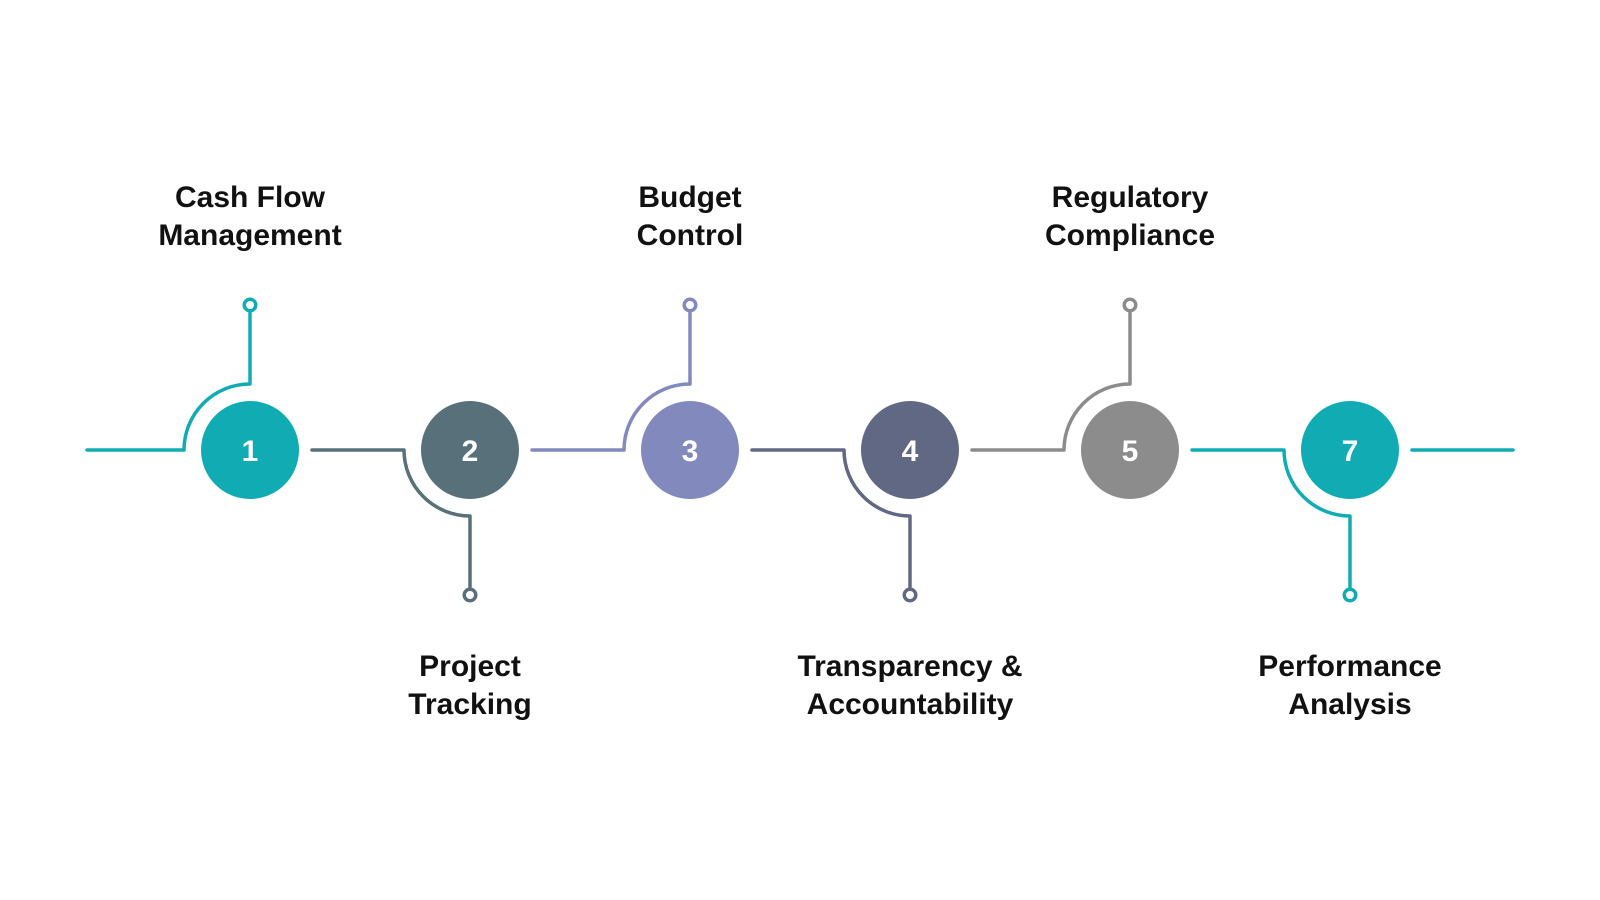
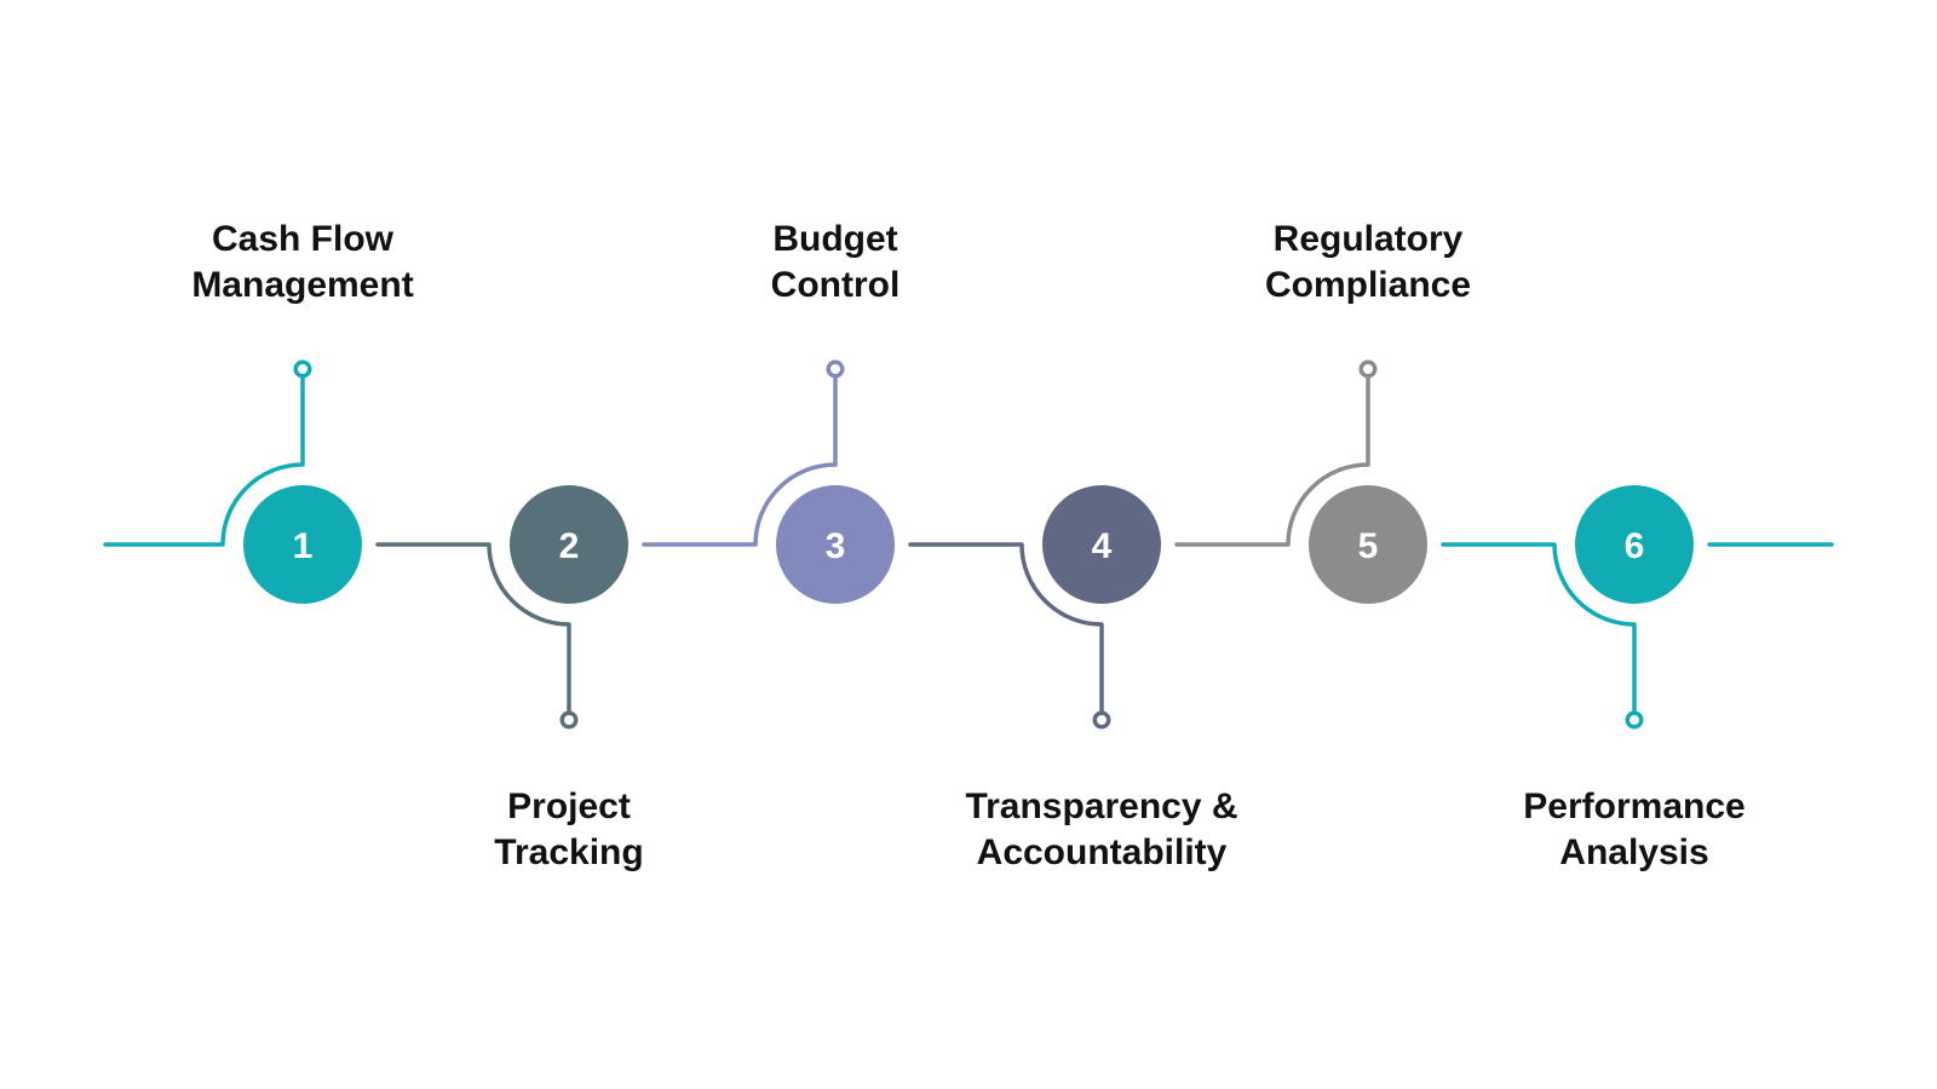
  1
  2
  3
  4
  5
- 7
+ 6
  Cash Flow
  Management
  Project
  Tracking
  Budget
  Control
  Transparency &
  Accountability
  Regulatory
  Compliance
  Performance
  Analysis
